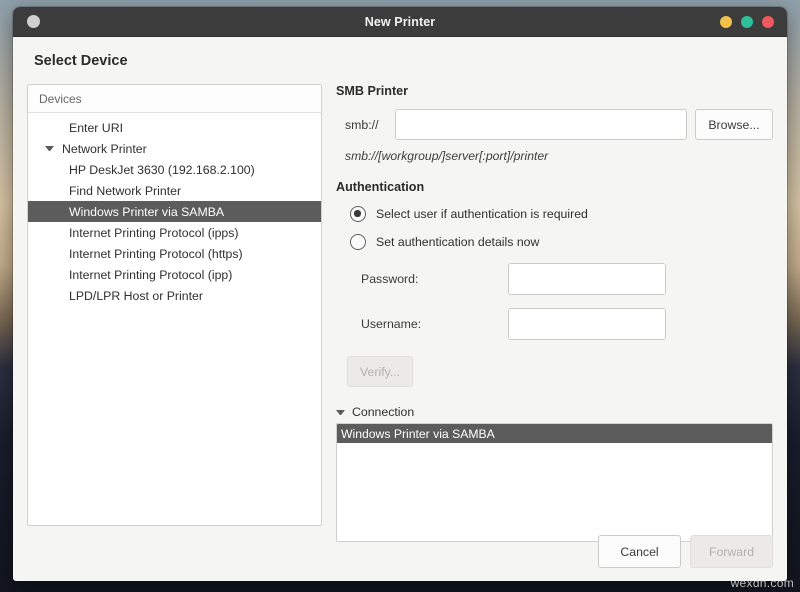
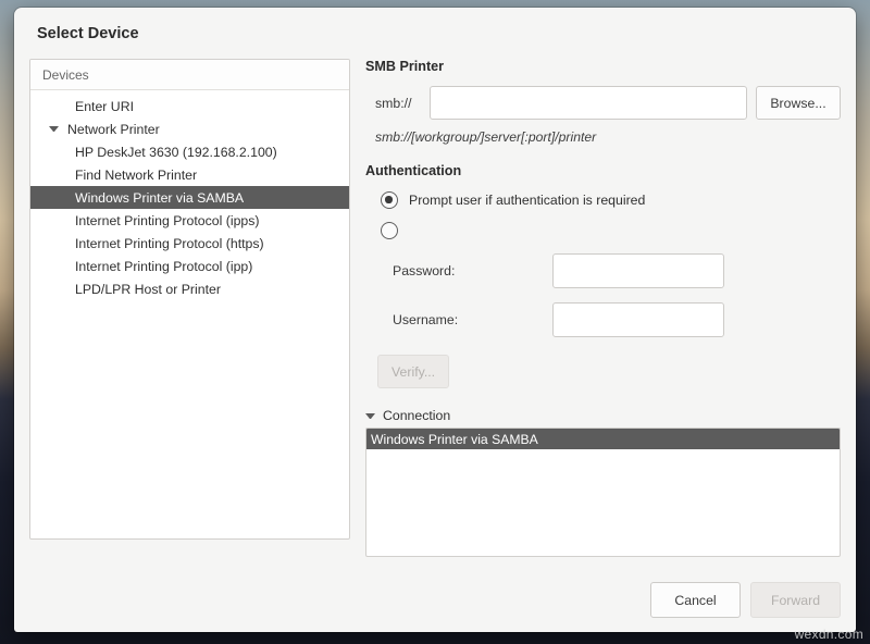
- New Printer
  Select Device
  Devices
  Enter URI
  Network Printer
  HP DeskJet 3630 (192.168.2.100)
  Find Network Printer
  Windows Printer via SAMBA
  Internet Printing Protocol (ipps)
  Internet Printing Protocol (https)
  Internet Printing Protocol (ipp)
  LPD/LPR Host or Printer
  SMB Printer
  smb://
  Browse...
  smb://[workgroup/]server[:port]/printer
  Authentication
- Select user if authentication is required
+ Prompt user if authentication is required
- Set authentication details now
  Password:
  Username:
  Verify...
  Connection
  Windows Printer via SAMBA
  Cancel
  Forward
  wexdn.com
